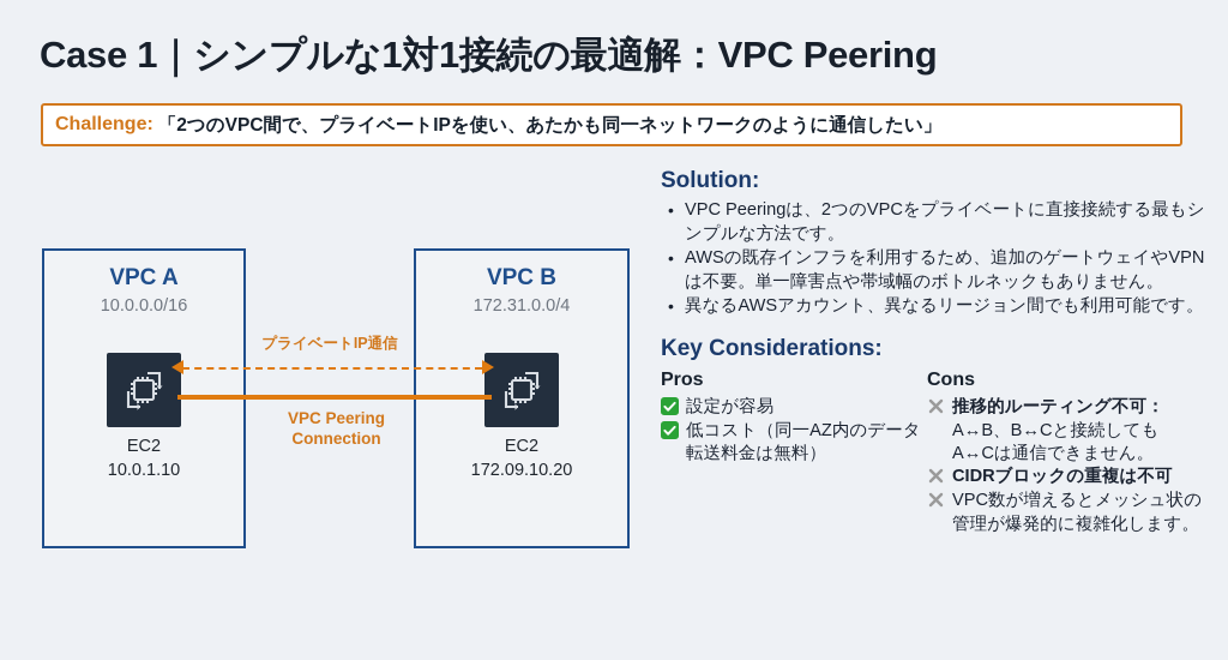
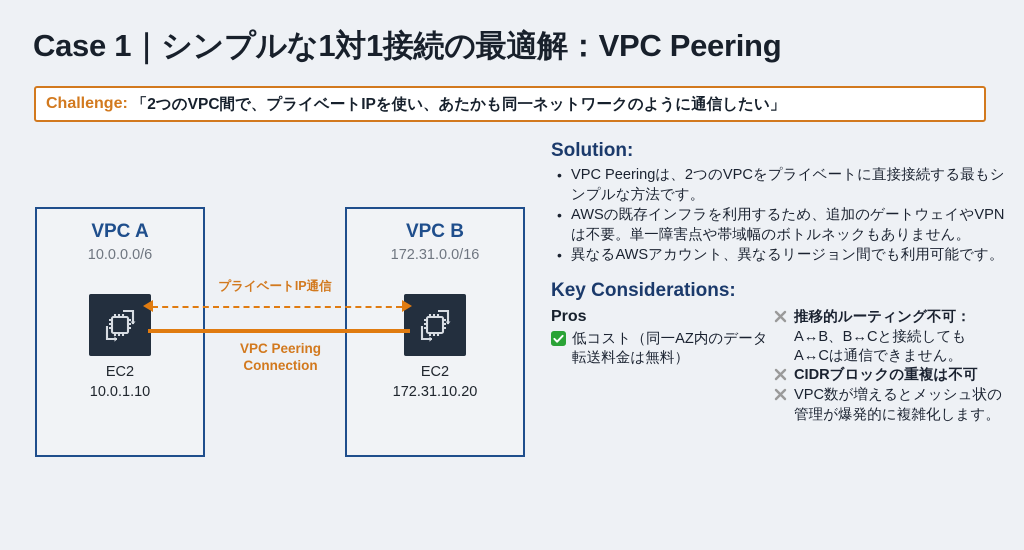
  Case 1｜シンプルな1対1接続の最適解：VPC Peering
  Challenge:
  「2つのVPC間で、プライベートIPを使い、あたかも同一ネットワークのように通信したい」
  VPC A
- 10.0.0.0/16
+ 10.0.0.0/6
  EC2
  10.0.1.10
  VPC B
- 172.31.0.0/4
+ 172.31.0.0/16
  EC2
- 172.09.10.20
+ 172.31.10.20
  プライベートIP通信
  VPC Peering
  Connection
  Solution:
  VPC Peeringは、2つのVPCをプライベートに直接接続する最もシンプルな方法です。
  AWSの既存インフラを利用するため、追加のゲートウェイやVPNは不要。単一障害点や帯域幅のボトルネックもありません。
  異なるAWSアカウント、異なるリージョン間でも利用可能です。
  Key Considerations:
  Pros
- 設定が容易
  低コスト（同一AZ内のデータ転送料金は無料）
- Cons
  推移的ルーティング不可：
  A↔B、B↔Cと接続しても
  A↔Cは通信できません。
  CIDRブロックの重複は不可
  VPC数が増えるとメッシュ状の
  管理が爆発的に複雑化します。
